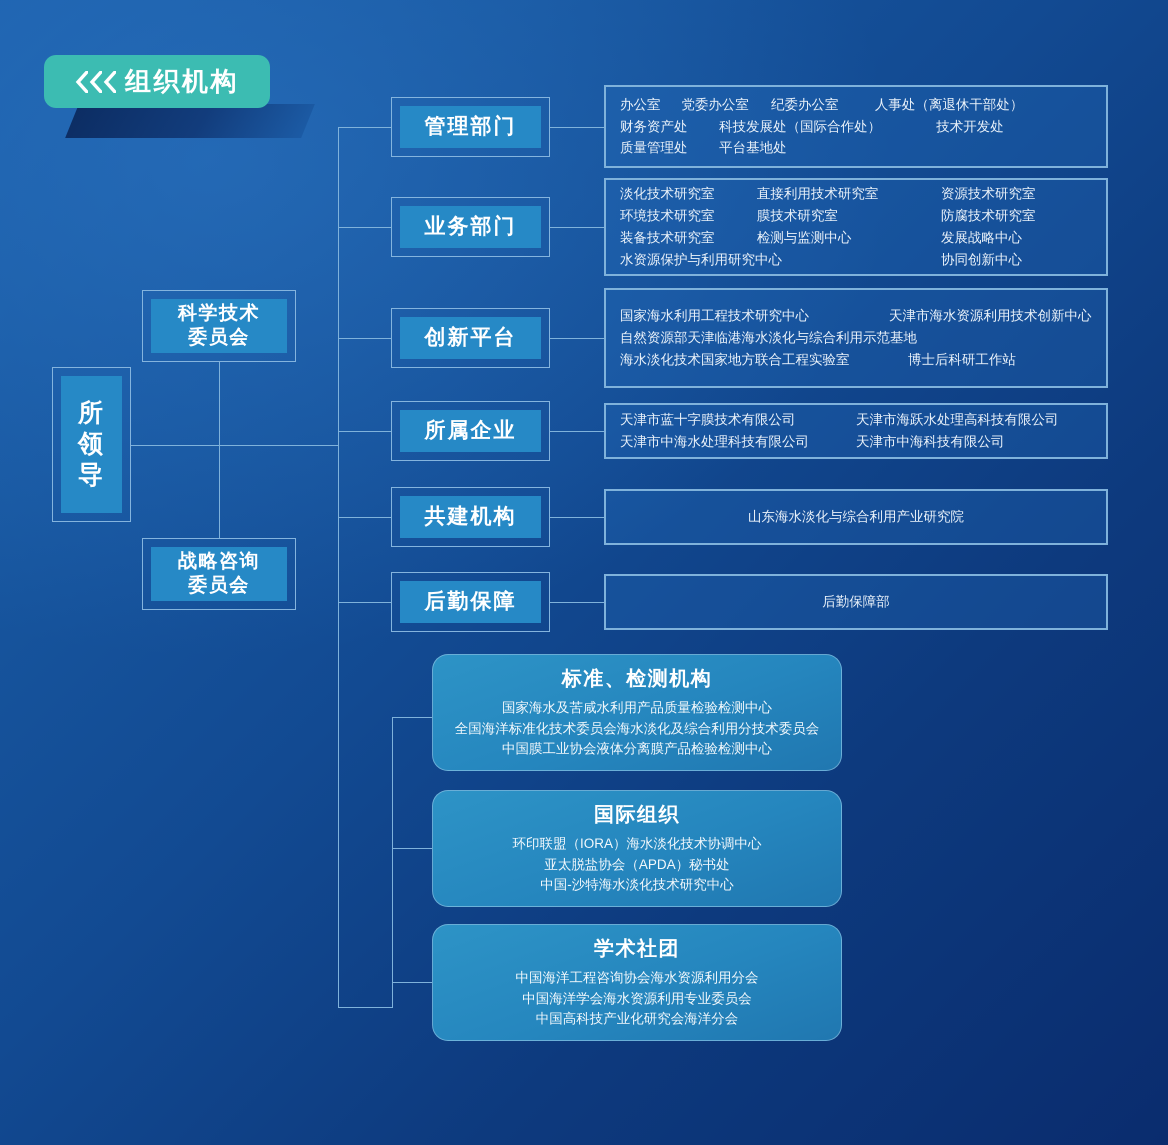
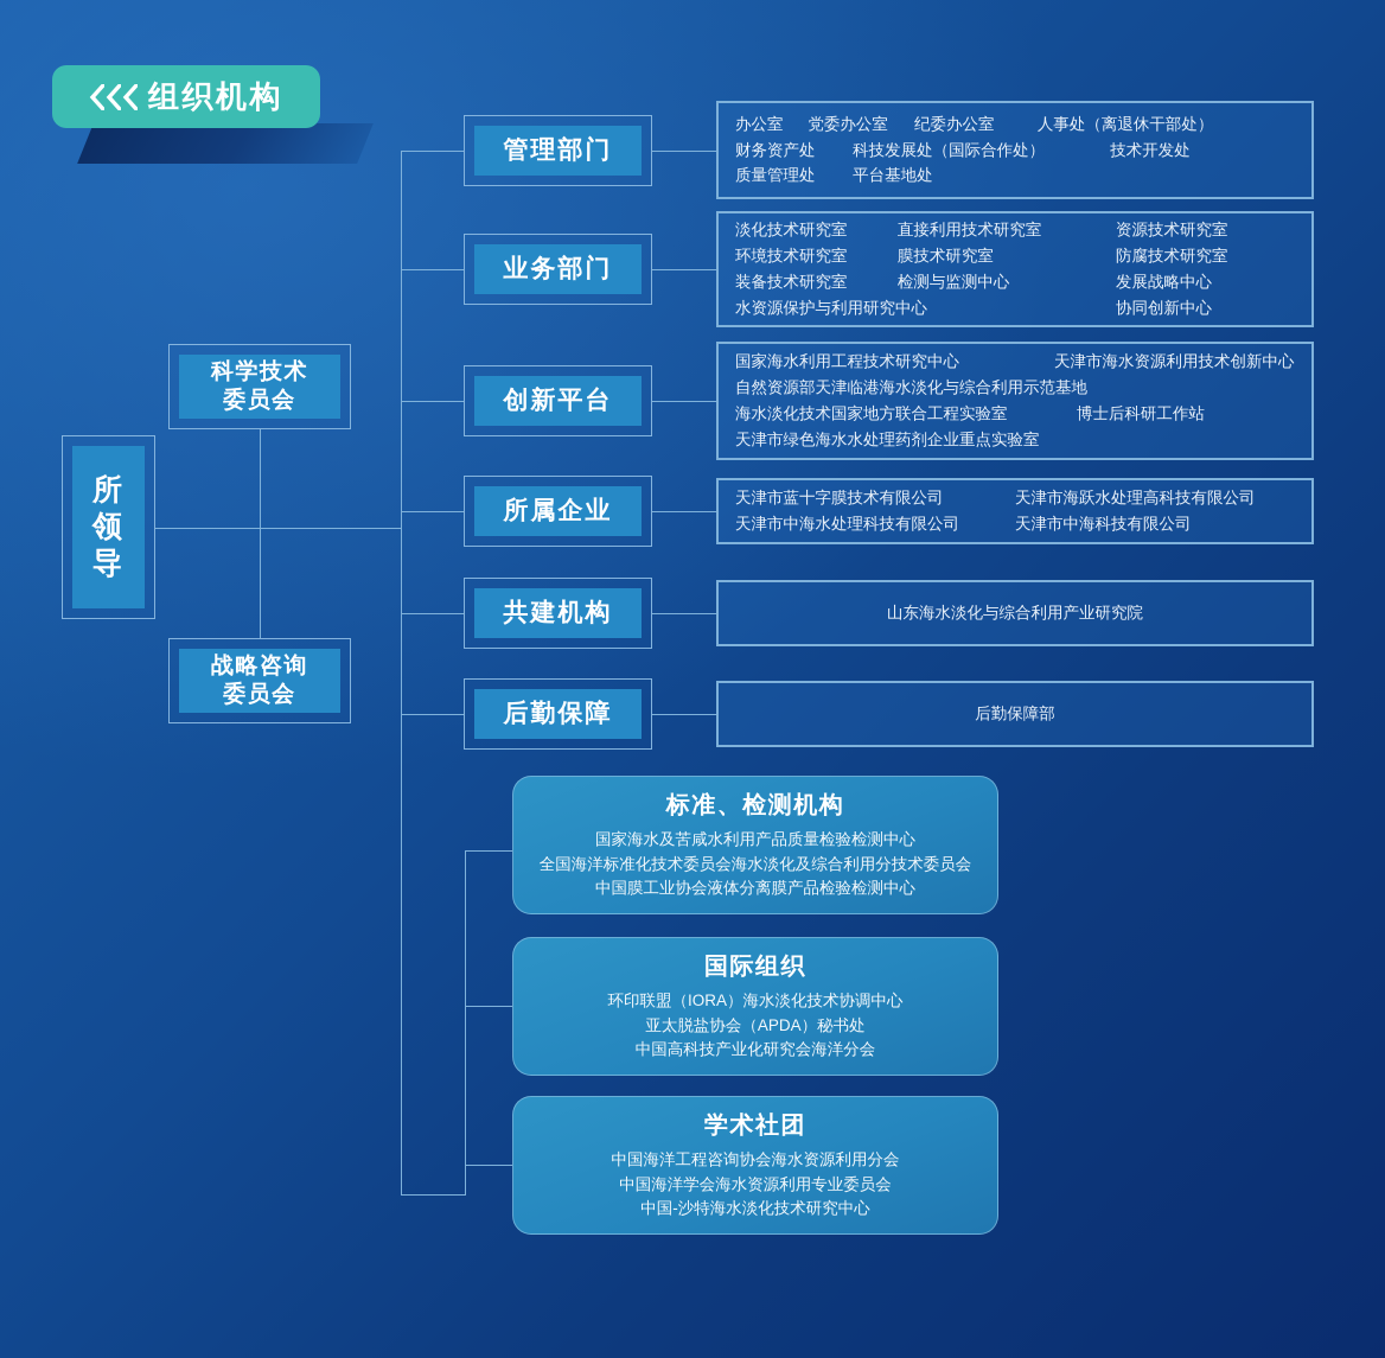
  组织机构
  所
  领
  导
  科学技术
  委员会
  战略咨询
  委员会
  管理部门
  业务部门
  创新平台
  所属企业
  共建机构
  后勤保障
  办公室
  党委办公室
  纪委办公室
  人事处（离退休干部处）
  财务资产处
  科技发展处（国际合作处）
  技术开发处
  质量管理处
  平台基地处
  淡化技术研究室
  直接利用技术研究室
  资源技术研究室
  环境技术研究室
  膜技术研究室
  防腐技术研究室
  装备技术研究室
  检测与监测中心
  发展战略中心
  水资源保护与利用研究中心
  协同创新中心
  国家海水利用工程技术研究中心
  天津市海水资源利用技术创新中心
  自然资源部天津临港海水淡化与综合利用示范基地
  海水淡化技术国家地方联合工程实验室
  博士后科研工作站
+ 天津市绿色海水水处理药剂企业重点实验室
  天津市蓝十字膜技术有限公司
  天津市海跃水处理高科技有限公司
  天津市中海水处理科技有限公司
  天津市中海科技有限公司
  山东海水淡化与综合利用产业研究院
  后勤保障部
  标准、检测机构
  国家海水及苦咸水利用产品质量检验检测中心
  全国海洋标准化技术委员会海水淡化及综合利用分技术委员会
  中国膜工业协会液体分离膜产品检验检测中心
  国际组织
  环印联盟（IORA）海水淡化技术协调中心
  亚太脱盐协会（APDA）秘书处
- 中国-沙特海水淡化技术研究中心
+ 中国高科技产业化研究会海洋分会
  学术社团
  中国海洋工程咨询协会海水资源利用分会
  中国海洋学会海水资源利用专业委员会
- 中国高科技产业化研究会海洋分会
+ 中国-沙特海水淡化技术研究中心
